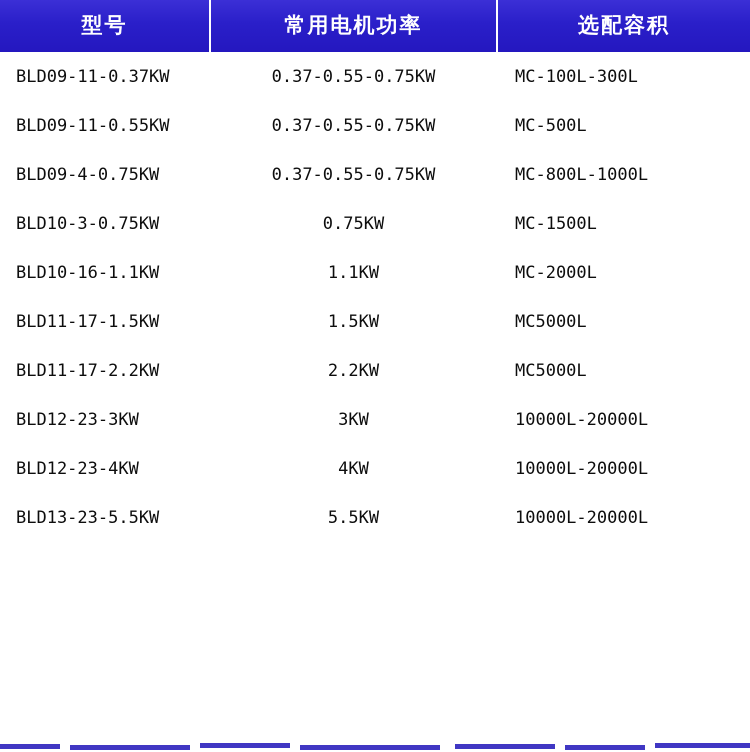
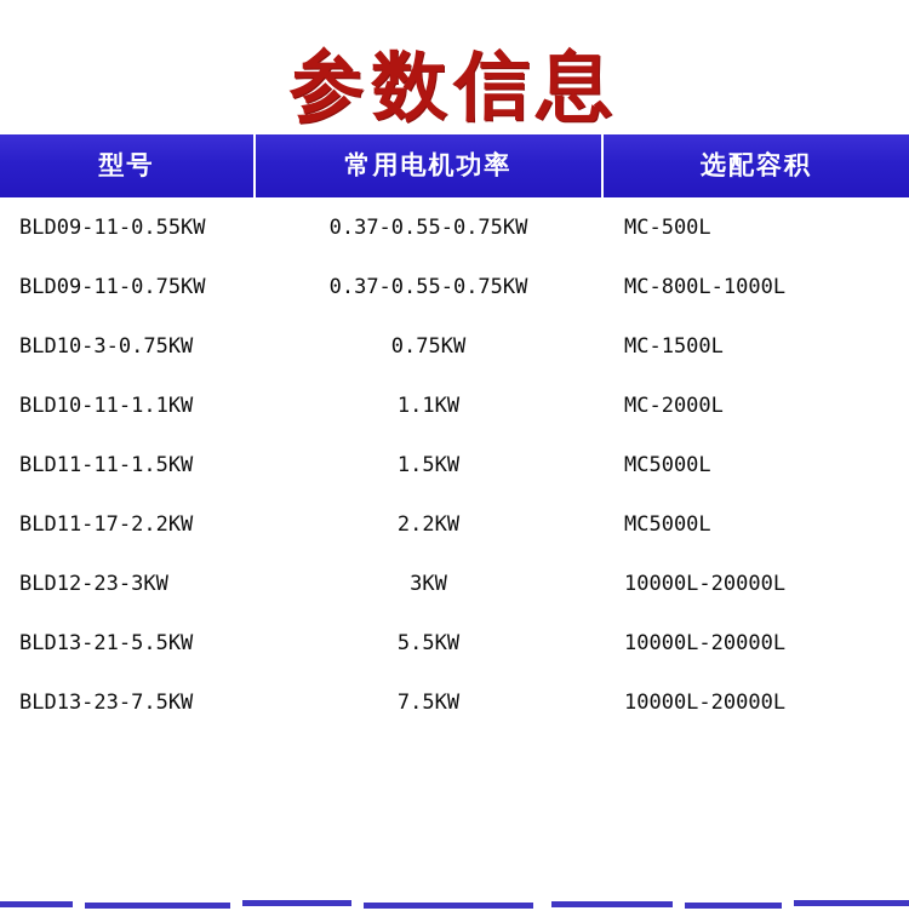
+ 参数信息
  型号	常用电机功率	选配容积
- BLD09-11-0.37KW	0.37-0.55-0.75KW	MC-100L-300L
  BLD09-11-0.55KW	0.37-0.55-0.75KW	MC-500L
- BLD09-4-0.75KW	0.37-0.55-0.75KW	MC-800L-1000L
+ BLD09-11-0.75KW	0.37-0.55-0.75KW	MC-800L-1000L
  BLD10-3-0.75KW	0.75KW	MC-1500L
- BLD10-16-1.1KW	1.1KW	MC-2000L
+ BLD10-11-1.1KW	1.1KW	MC-2000L
- BLD11-17-1.5KW	1.5KW	MC5000L
+ BLD11-11-1.5KW	1.5KW	MC5000L
  BLD11-17-2.2KW	2.2KW	MC5000L
  BLD12-23-3KW	3KW	10000L-20000L
- BLD12-23-4KW	4KW	10000L-20000L
- BLD13-23-5.5KW	5.5KW	10000L-20000L
+ BLD13-21-5.5KW	5.5KW	10000L-20000L
+ BLD13-23-7.5KW	7.5KW	10000L-20000L
